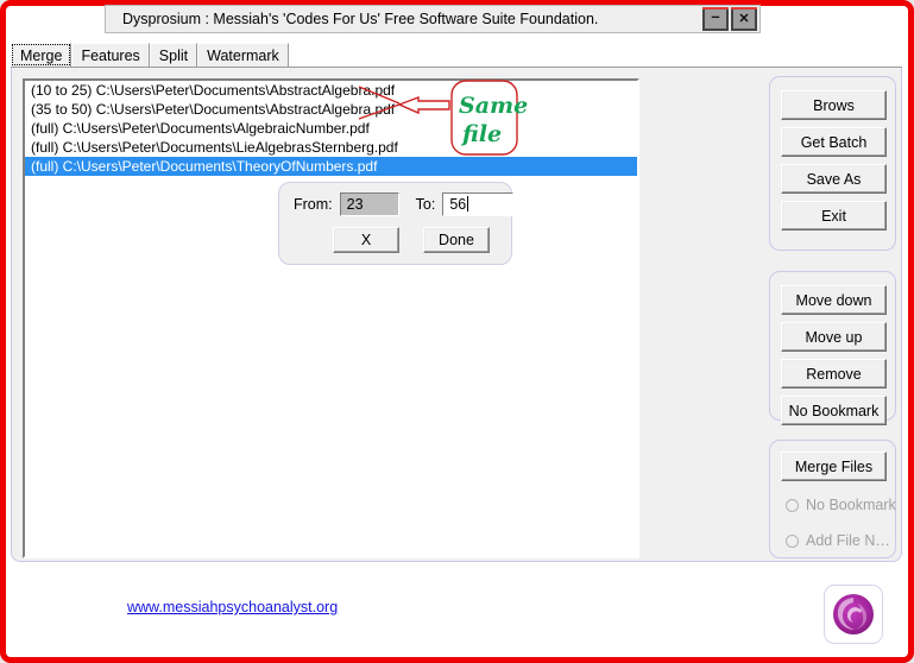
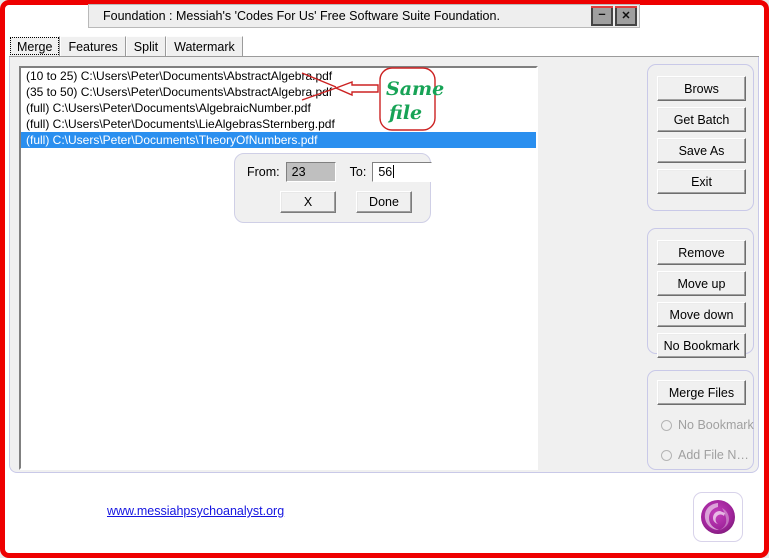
- Dysprosium : Messiah's 'Codes For Us' Free Software Suite Foundation.
+ Foundation : Messiah's 'Codes For Us' Free Software Suite Foundation.
  –
  ✕
  Merge
  Features
  Split
  Watermark
  (10 to 25) C:\Users\Peter\Documents\AbstractAlgebr.pdf
  (35 to 50) C:\Users\Peter\Documents\AbstractAlgebra.pf
  (full) C:\Users\Peter\Documents\AlgebraicNumber.pdf
  (full) C:\Users\Peter\Documents\LieAlgebrasSternberg.pdf
  (full) C:\Users\Peter\Documents\TheoryOfNumbers.pdf
  Same
  file
  From:
  23
  To:
  56
  X
  Done
  Brows
  Get Batch
  Save As
  Exit
- Move down
+ Remove
  Move up
- Remove
+ Move down
  No Bookmark
  Merge Files
  No Bookmark
  Add File N…
  www.messiahpsychoanalyst.org
